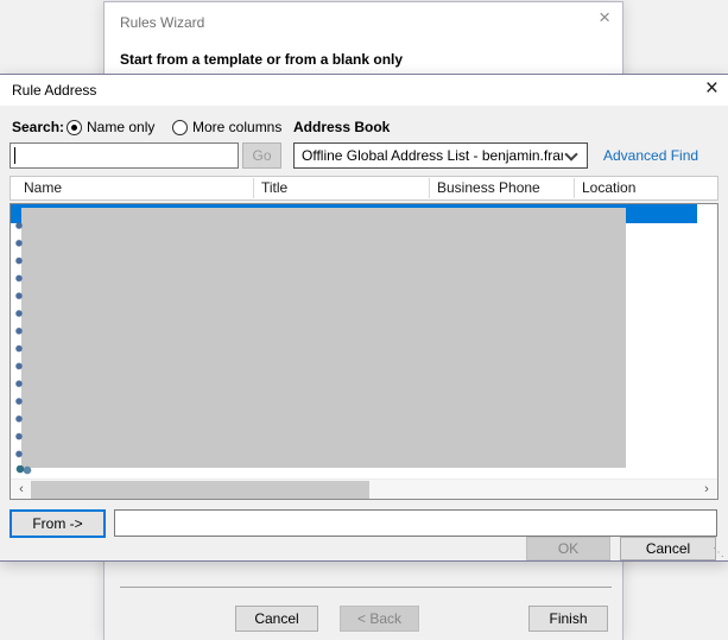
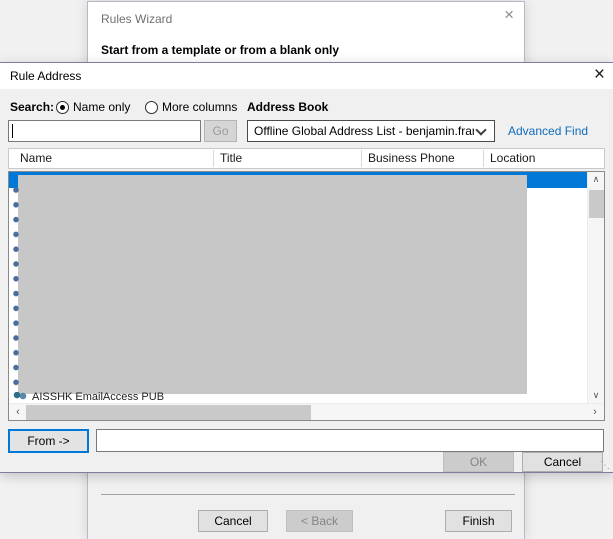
  Rules Wizard
  ×
  Start from a template or from a blank only
  Cancel
  < Back
  Finish
  Rule Address
  ×
  Search:
  Name only
  More columns
  Address Book
  Go
  Offline Global Address List - benjamin.fra
  Advanced Find
  Name
  Title
  Business Phone
  Location
+ AISSHK EmailAccess PUB
+ ∧
+ ∨
  ‹
  ›
  From ->
  OK
  Cancel
  ⋱
